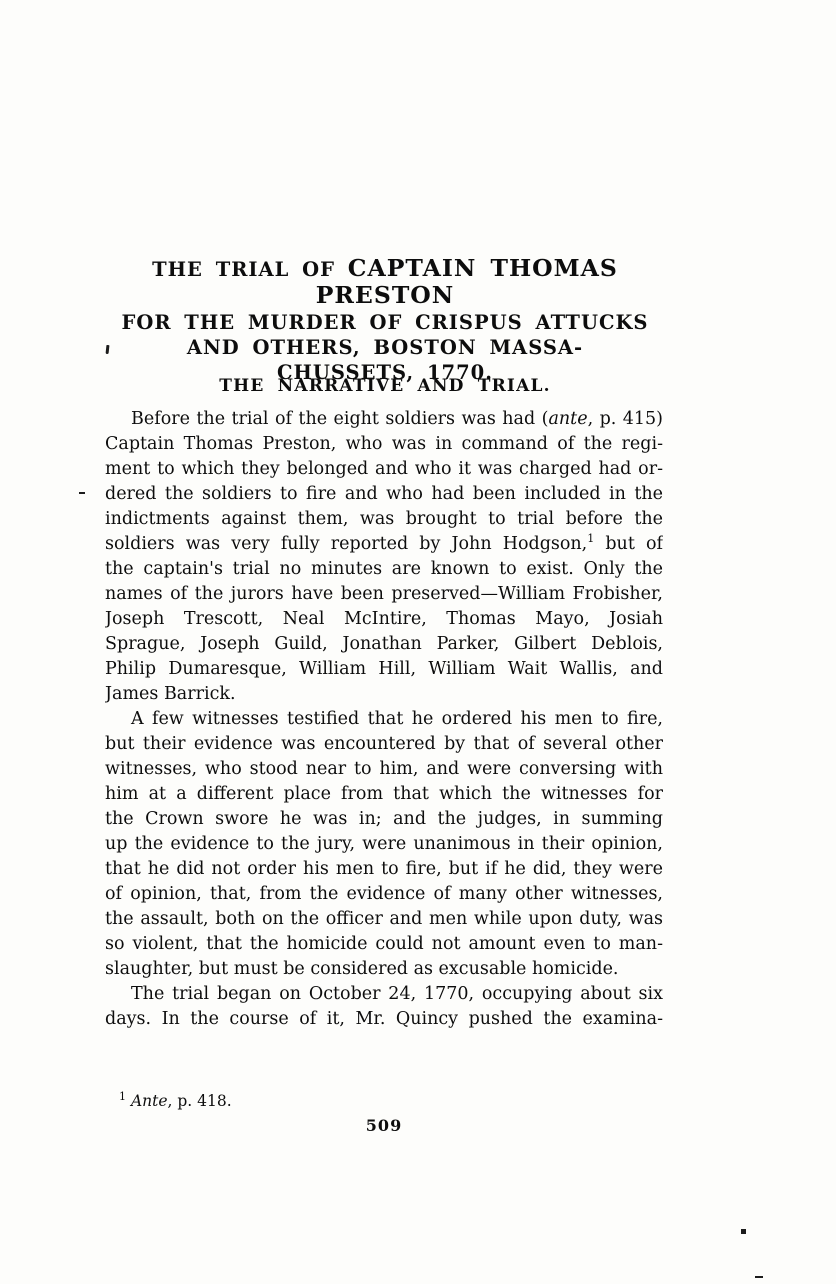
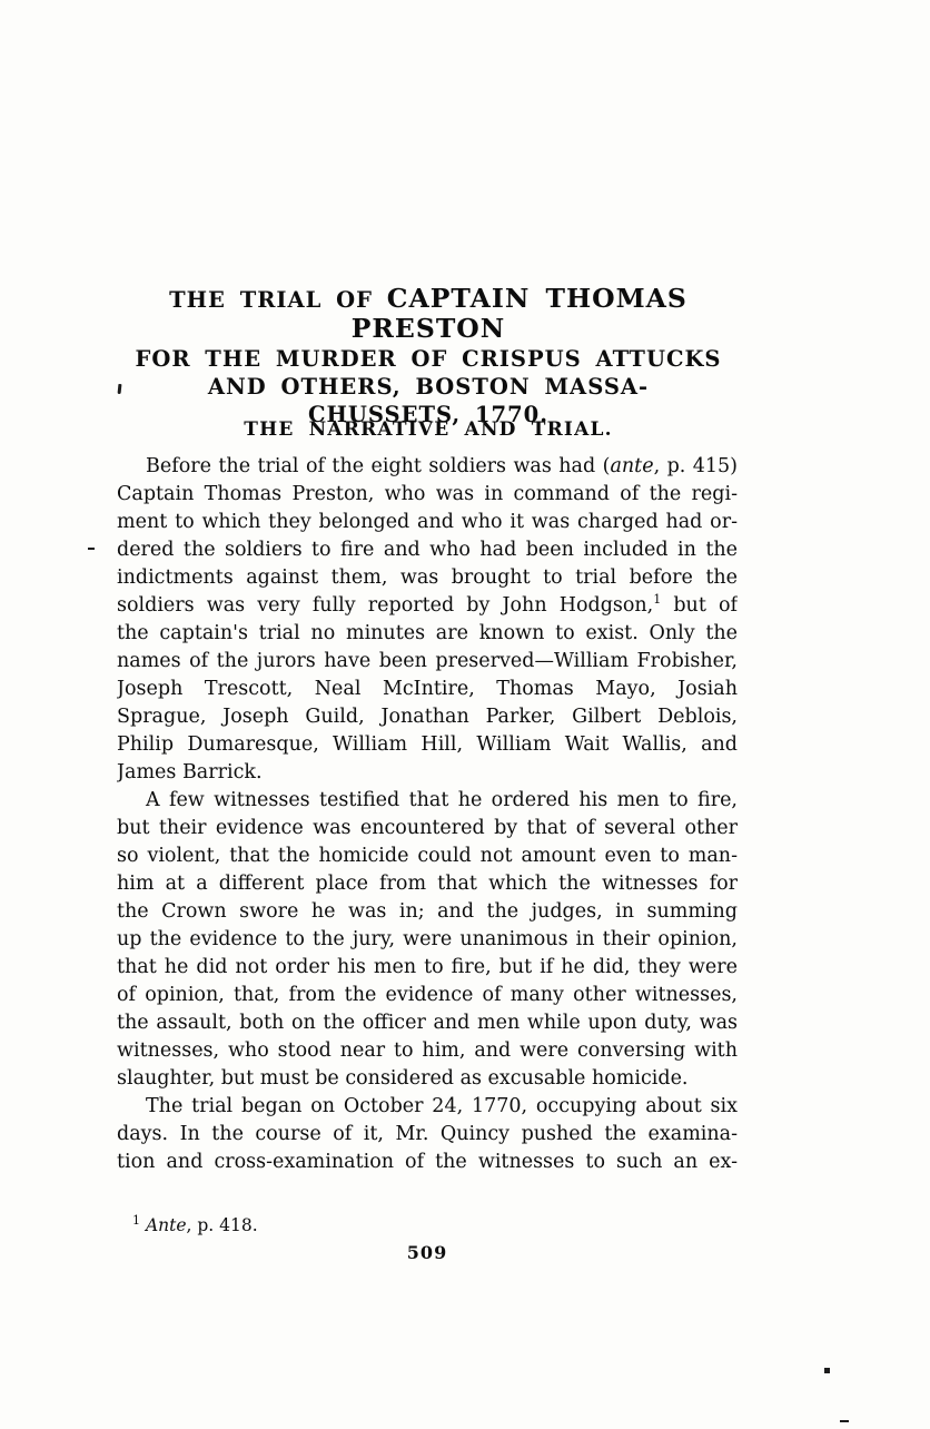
  THE TRIAL OF CAPTAIN THOMAS PRESTON
  FOR THE MURDER OF CRISPUS ATTUCKS
  AND OTHERS, BOSTON MASSA-
  CHUSSETS, 1770.
  THE NARRATIVE AND TRIAL.
  Before the trial of the eight soldiers was had (ante, p. 415)
  Captain Thomas Preston, who was in command of the regi-
  ment to which they belonged and who it was charged had or-
  dered the soldiers to fire and who had been included in the
  indictments against them, was brought to trial before the
  soldiers was very fully reported by John Hodgson,1 but of
  the captain's trial no minutes are known to exist. Only the
  names of the jurors have been preserved—William Frobisher,
  Joseph Trescott, Neal McIntire, Thomas Mayo, Josiah
  Sprague, Joseph Guild, Jonathan Parker, Gilbert Deblois,
  Philip Dumaresque, William Hill, William Wait Wallis, and
  James Barrick.
  A few witnesses testified that he ordered his men to fire,
  but their evidence was encountered by that of several other
- witnesses, who stood near to him, and were conversing with
+ so violent, that the homicide could not amount even to man-
  him at a different place from that which the witnesses for
  the Crown swore he was in; and the judges, in summing
  up the evidence to the jury, were unanimous in their opinion,
  that he did not order his men to fire, but if he did, they were
  of opinion, that, from the evidence of many other witnesses,
  the assault, both on the officer and men while upon duty, was
- so violent, that the homicide could not amount even to man-
+ witnesses, who stood near to him, and were conversing with
  slaughter, but must be considered as excusable homicide.
  The trial began on October 24, 1770, occupying about six
  days. In the course of it, Mr. Quincy pushed the examina-
+ tion and cross-examination of the witnesses to such an ex-
  1 Ante, p. 418.
  509
